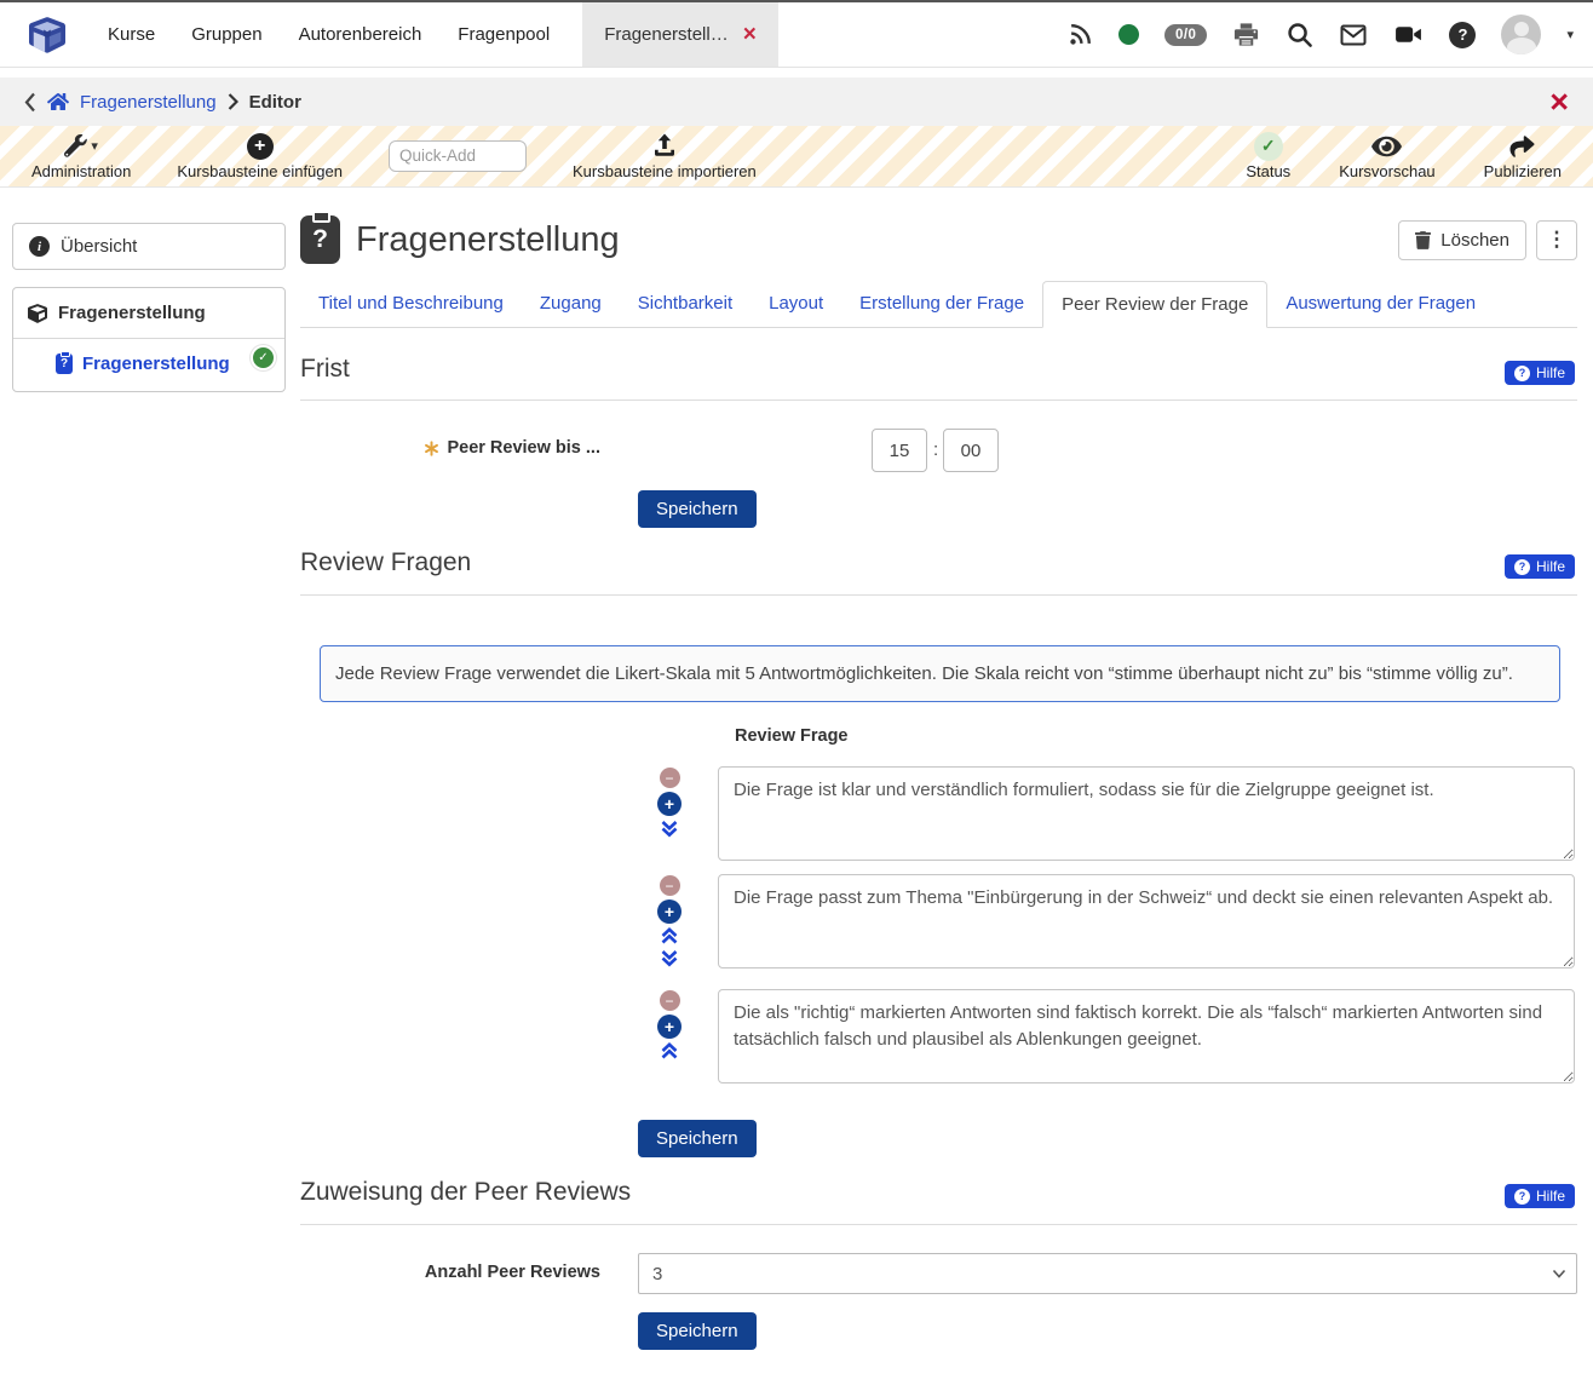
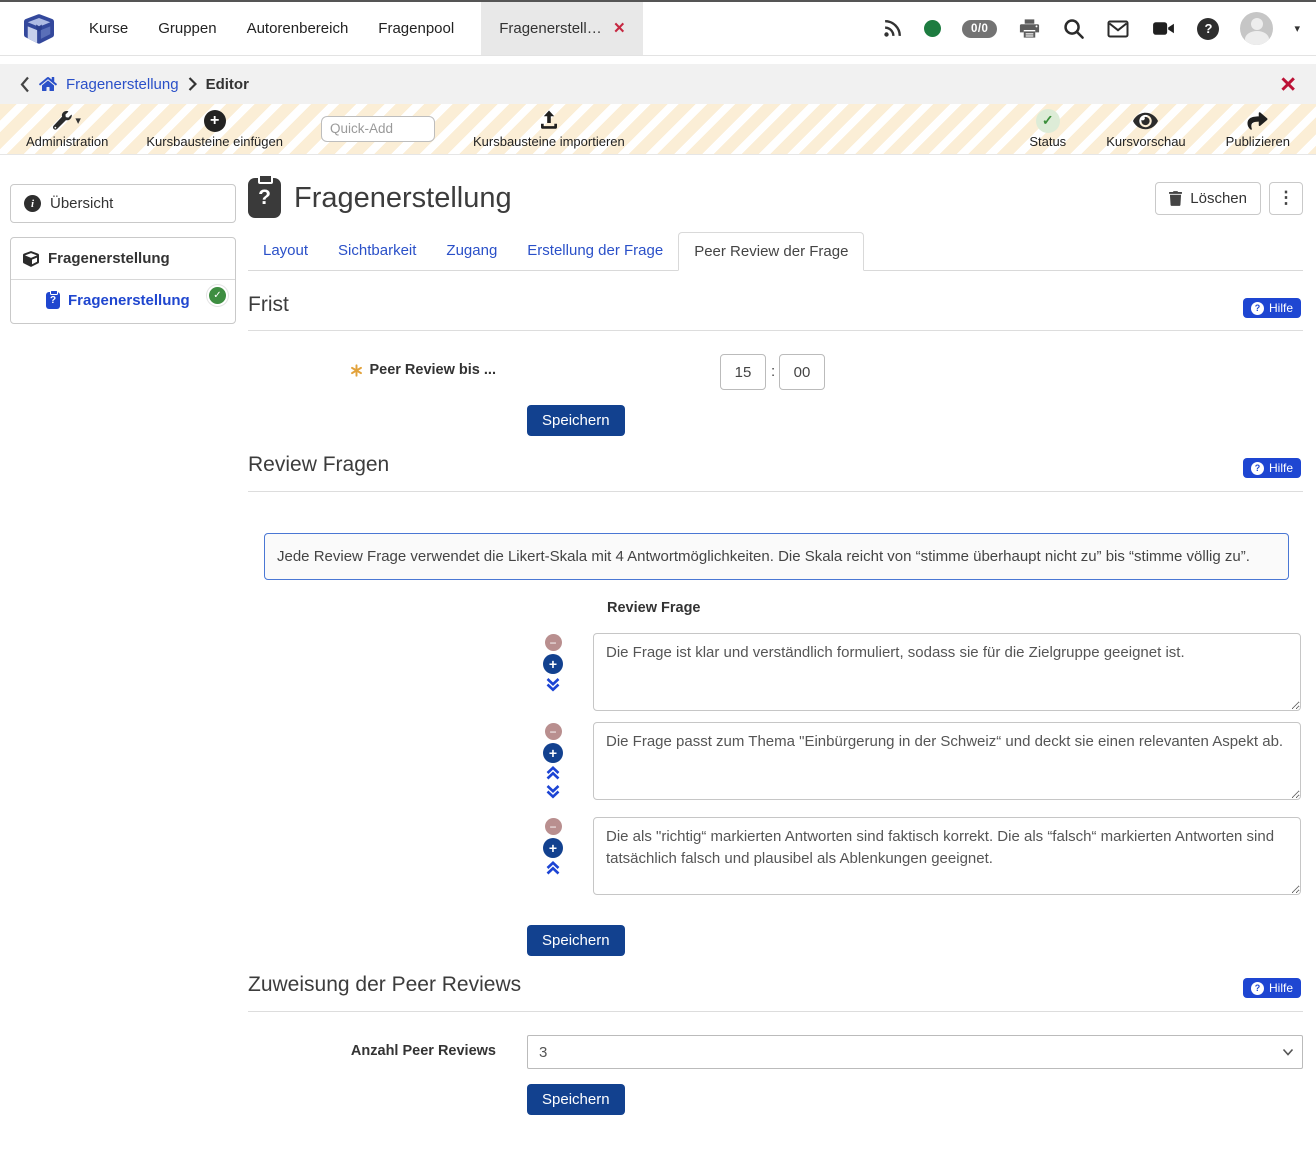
  Kurse
  Gruppen
  Autorenbereich
  Fragenpool
  Fragenerstell…
  ×
  0/0
  ?
  ▾
  Fragenerstellung
  Editor
  ×
  ▾
  Administration
  +
  Kursbausteine einfügen
  Quick-Add
  Kursbausteine importieren
  ✓
  Status
  Kursvorschau
  Publizieren
  i
  Übersicht
  Fragenerstellung
  ?
  Fragenerstellung
  ✓
  ?
  Fragenerstellung
  Löschen
  ⋮
- Titel und Beschreibung
- Zugang
+ Layout
  Sichtbarkeit
- Layout
+ Zugang
  Erstellung der Frage
  Peer Review der Frage
- Auswertung der Fragen
  Frist
  ?
  Hilfe
  Peer Review bis ...
  15
  :
  00
  Speichern
  Review Fragen
  ?
  Hilfe
- Jede Review Frage verwendet die Likert-Skala mit 5 Antwortmöglichkeiten. Die Skala reicht von “stimme überhaupt nicht zu” bis “stimme völlig zu”.
+ Jede Review Frage verwendet die Likert-Skala mit 4 Antwortmöglichkeiten. Die Skala reicht von “stimme überhaupt nicht zu” bis “stimme völlig zu”.
  Review Frage
  Die Frage ist klar und verständlich formuliert, sodass sie für die Zielgruppe geeignet ist.
  Die Frage passt zum Thema "Einbürgerung in der Schweiz“ und deckt sie einen relevanten Aspekt ab.
  Speichern
  Zuweisung der Peer Reviews
  ?
  Hilfe
  Anzahl Peer Reviews
  3
  Speichern
